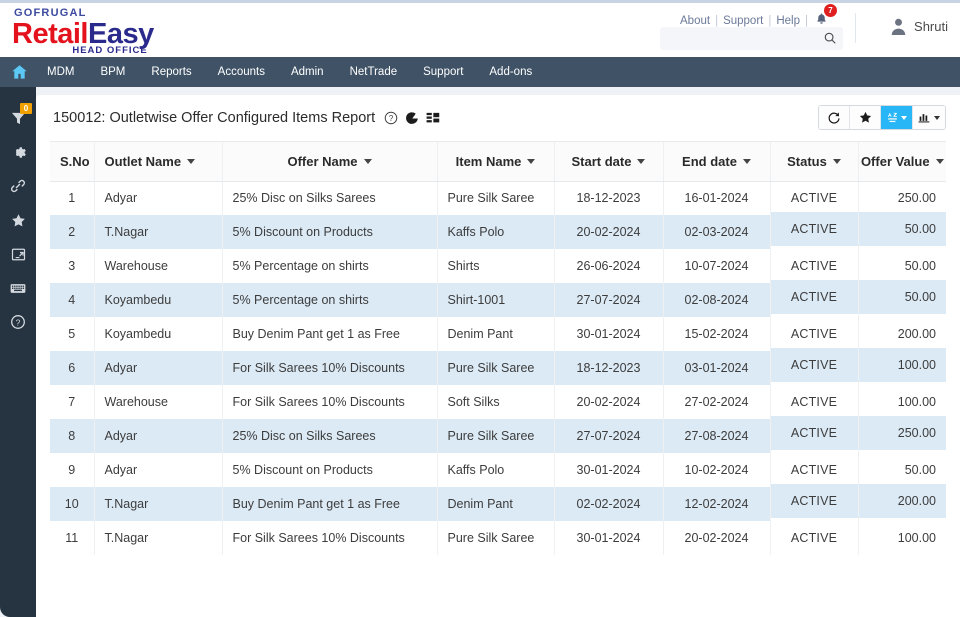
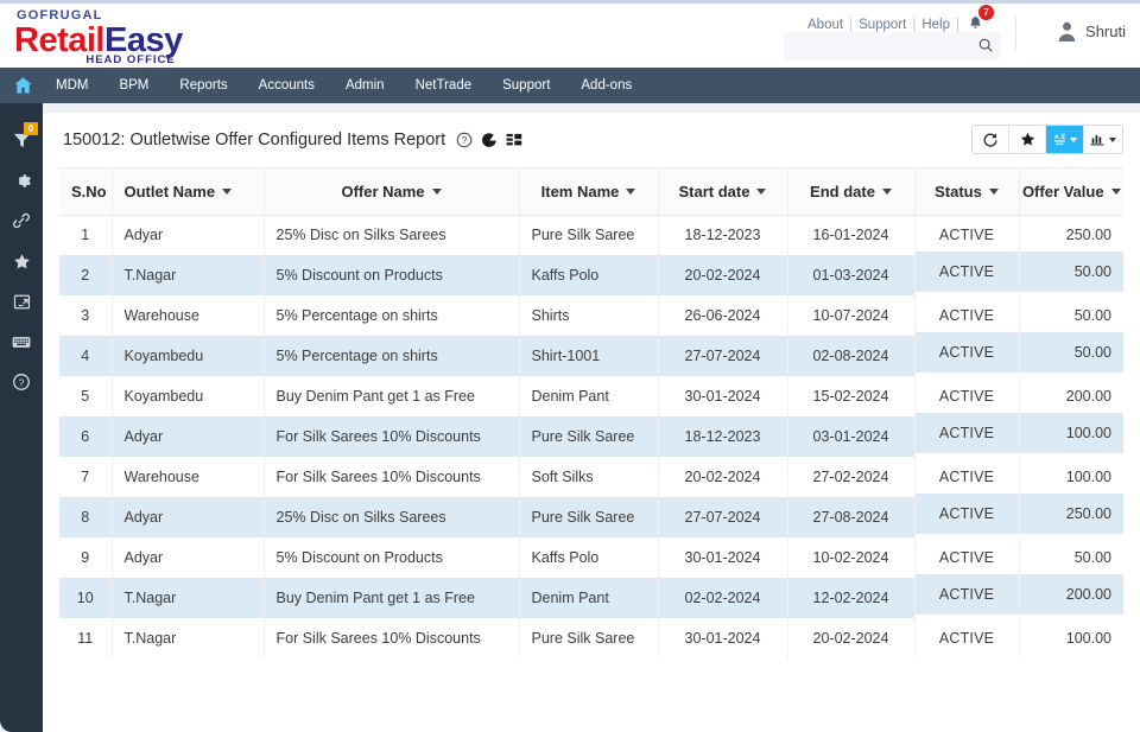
  GOFRUGAL
  RetailEasy
  HEAD OFFICE
  About
  |
  Support
  |
  Help
  |
  7
  Shruti
  MDM
  BPM
  Reports
  Accounts
  Admin
  NetTrade
  Support
  Add-ons
  0
  ?
  150012: Outletwise Offer Configured Items Report
  ?
  S.No	Outlet Name	Offer Name	Item Name	Start date	End date	Status	Offer Value
  1	Adyar	25% Disc on Silks Sarees	Pure Silk Saree	18-12-2023	16-01-2024	ACTIVE	250.00
- 2	T.Nagar	5% Discount on Products	Kaffs Polo	20-02-2024	02-03-2024	ACTIVE	50.00
+ 2	T.Nagar	5% Discount on Products	Kaffs Polo	20-02-2024	01-03-2024	ACTIVE	50.00
  3	Warehouse	5% Percentage on shirts	Shirts	26-06-2024	10-07-2024	ACTIVE	50.00
  4	Koyambedu	5% Percentage on shirts	Shirt-1001	27-07-2024	02-08-2024	ACTIVE	50.00
  5	Koyambedu	Buy Denim Pant get 1 as Free	Denim Pant	30-01-2024	15-02-2024	ACTIVE	200.00
  6	Adyar	For Silk Sarees 10% Discounts	Pure Silk Saree	18-12-2023	03-01-2024	ACTIVE	100.00
  7	Warehouse	For Silk Sarees 10% Discounts	Soft Silks	20-02-2024	27-02-2024	ACTIVE	100.00
  8	Adyar	25% Disc on Silks Sarees	Pure Silk Saree	27-07-2024	27-08-2024	ACTIVE	250.00
  9	Adyar	5% Discount on Products	Kaffs Polo	30-01-2024	10-02-2024	ACTIVE	50.00
  10	T.Nagar	Buy Denim Pant get 1 as Free	Denim Pant	02-02-2024	12-02-2024	ACTIVE	200.00
  11	T.Nagar	For Silk Sarees 10% Discounts	Pure Silk Saree	30-01-2024	20-02-2024	ACTIVE	100.00
